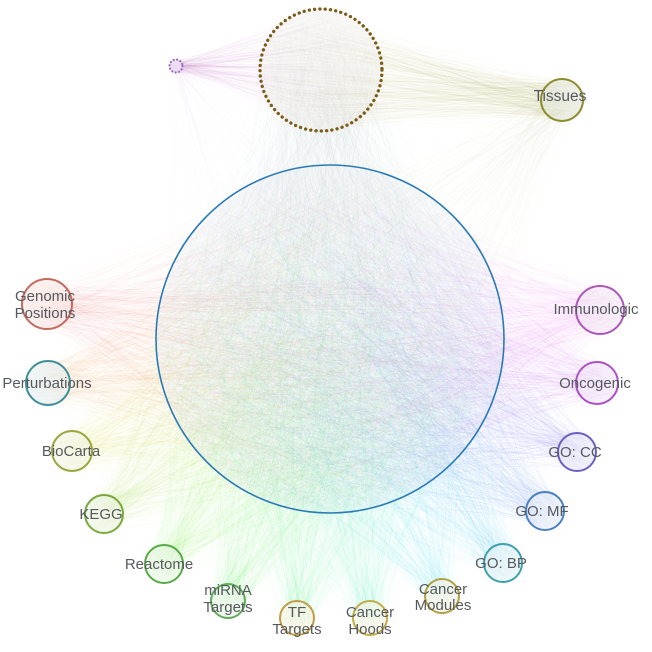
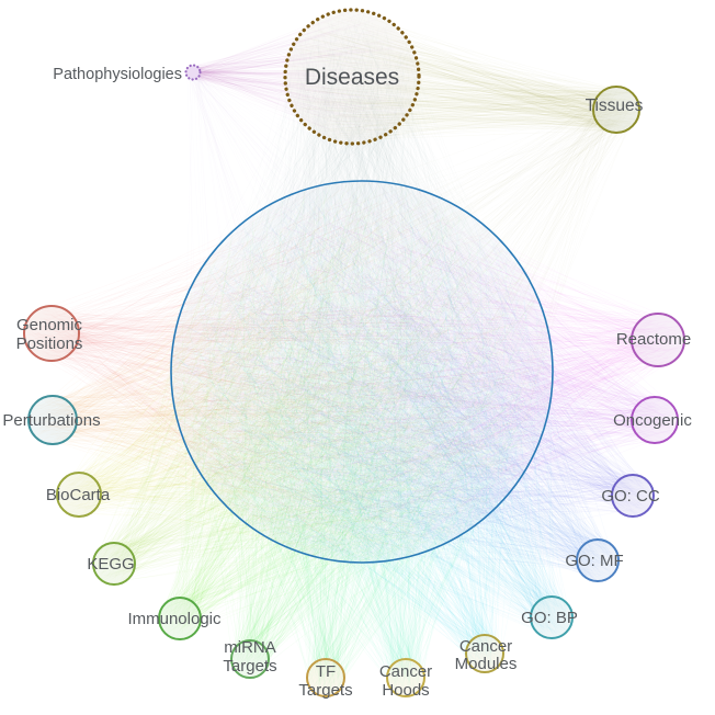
+ Diseases
+ Pathophysiologies
  Tissues
  Genomic
  Positions
  Perturbations
  BioCarta
  KEGG
- Reactome
+ Immunologic
  miRNA
  Targets
  TF
  Targets
  Cancer
  Hoods
  Cancer
  Modules
  GO: BP
  GO: MF
  GO: CC
  Oncogenic
- Immunologic
+ Reactome
